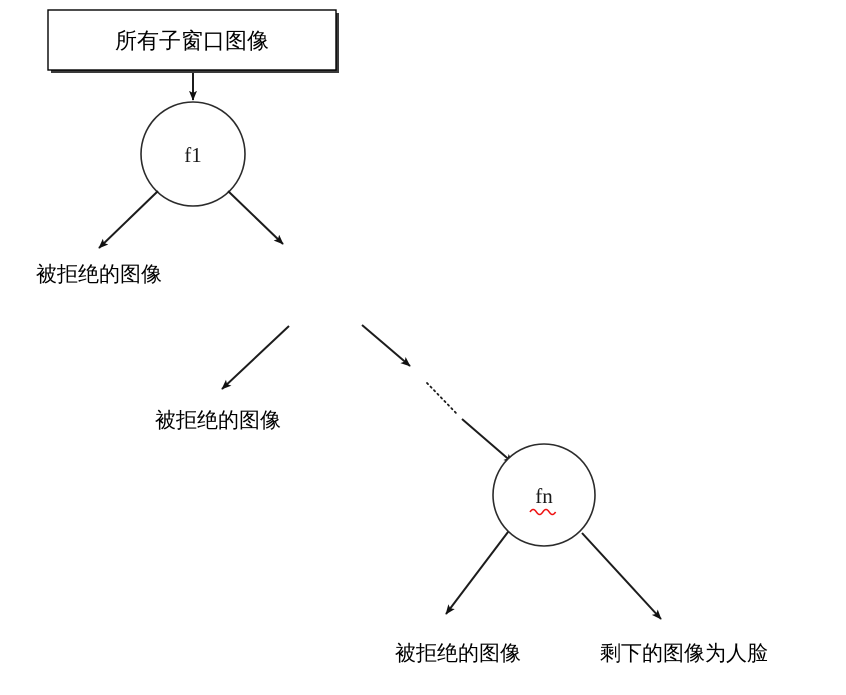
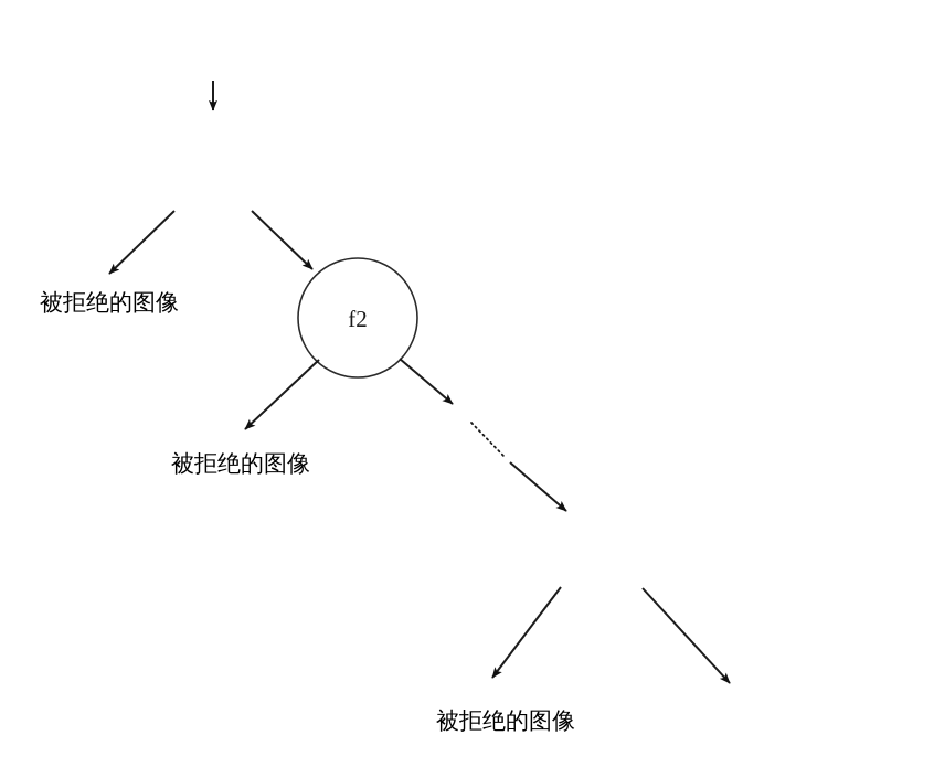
- 所有子窗口图像
- f1
  被拒绝的图像
+ f2
  被拒绝的图像
- fn
  被拒绝的图像
- 剩下的图像为人脸
